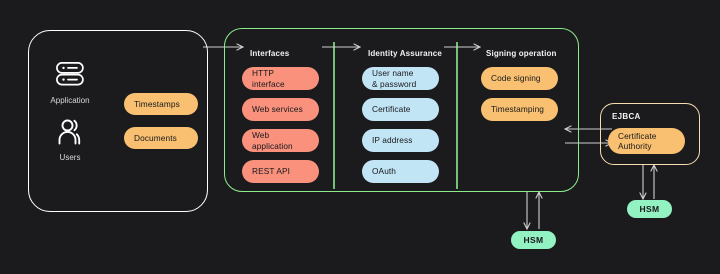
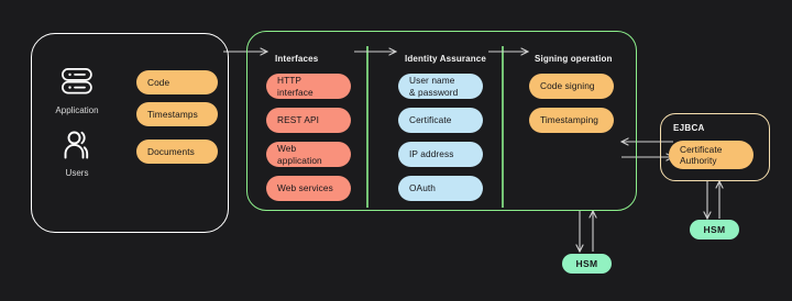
  Application
  Users
+ Code
  Timestamps
  Documents
  Interfaces
  Identity Assurance
  Signing operation
  HTTP interface
- Web services
+ REST API
  Web
  application
- REST API
+ Web services
  User name
  & password
  Certificate
  IP address
  OAuth
  Code signing
  Timestamping
  EJBCA
  Certificate
  Authority
  HSM
  HSM
